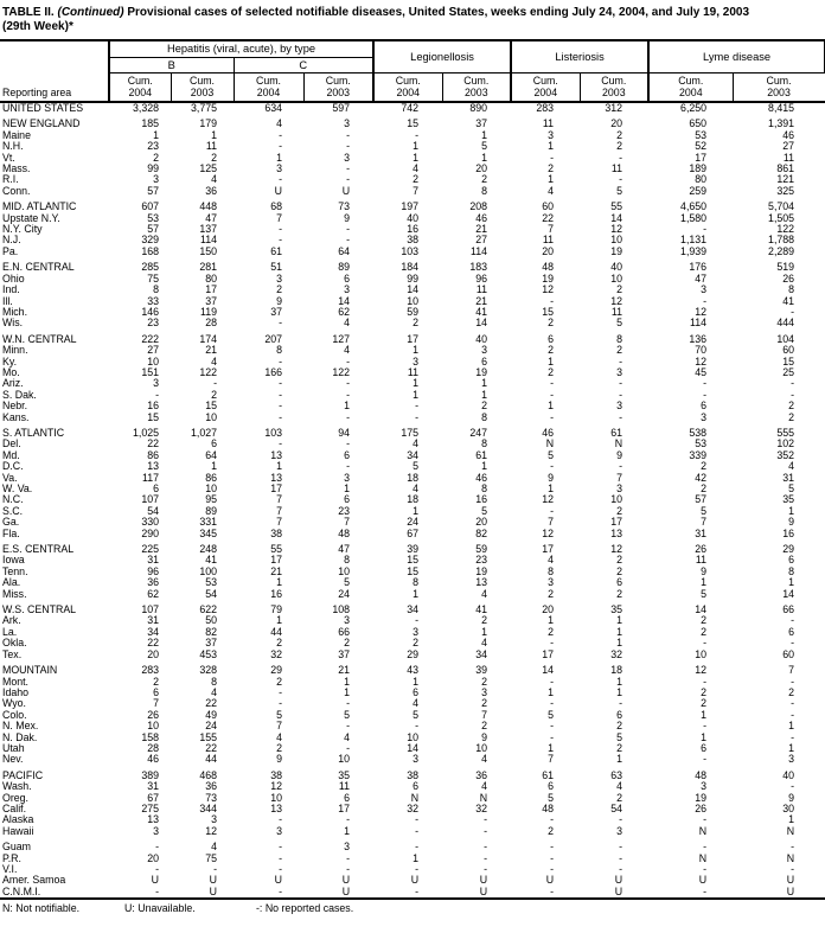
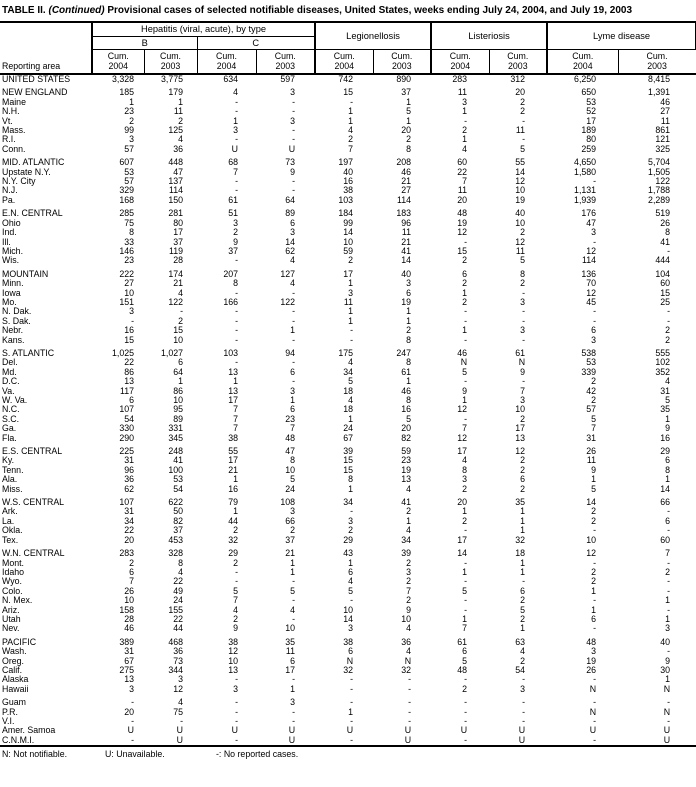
  TABLE II. (Continued) Provisional cases of selected notifiable diseases, United States, weeks ending July 24, 2004, and July 19, 2003
- (29th Week)*
  Reporting area	Hepatitis (viral, acute), by type	Legionellosis	Listeriosis	Lyme disease
  B	C
  Cum.2004	Cum.2003	Cum.2004	Cum.2003	Cum.2004	Cum.2003	Cum.2004	Cum.2003	Cum.2004	Cum.2003
  UNITED STATES	3,328	3,775	634	597	742	890	283	312	6,250	8,415
  NEW ENGLAND	185	179	4	3	15	37	11	20	650	1,391
  Maine	1	1	-	-	-	1	3	2	53	46
  N.H.	23	11	-	-	1	5	1	2	52	27
  Vt.	2	2	1	3	1	1	-	-	17	11
  Mass.	99	125	3	-	4	20	2	11	189	861
  R.I.	3	4	-	-	2	2	1	-	80	121
  Conn.	57	36	U	U	7	8	4	5	259	325
  MID. ATLANTIC	607	448	68	73	197	208	60	55	4,650	5,704
  Upstate N.Y.	53	47	7	9	40	46	22	14	1,580	1,505
  N.Y. City	57	137	-	-	16	21	7	12	-	122
  N.J.	329	114	-	-	38	27	11	10	1,131	1,788
  Pa.	168	150	61	64	103	114	20	19	1,939	2,289
  E.N. CENTRAL	285	281	51	89	184	183	48	40	176	519
  Ohio	75	80	3	6	99	96	19	10	47	26
  Ind.	8	17	2	3	14	11	12	2	3	8
  Ill.	33	37	9	14	10	21	-	12	-	41
  Mich.	146	119	37	62	59	41	15	11	12	-
  Wis.	23	28	-	4	2	14	2	5	114	444
- W.N. CENTRAL	222	174	207	127	17	40	6	8	136	104
+ MOUNTAIN	222	174	207	127	17	40	6	8	136	104
  Minn.	27	21	8	4	1	3	2	2	70	60
- Ky.	10	4	-	-	3	6	1	-	12	15
+ Iowa	10	4	-	-	3	6	1	-	12	15
  Mo.	151	122	166	122	11	19	2	3	45	25
- Ariz.	3	-	-	-	1	1	-	-	-	-
+ N. Dak.	3	-	-	-	1	1	-	-	-	-
  S. Dak.	-	2	-	-	1	1	-	-	-	-
  Nebr.	16	15	-	1	-	2	1	3	6	2
  Kans.	15	10	-	-	-	8	-	-	3	2
  S. ATLANTIC	1,025	1,027	103	94	175	247	46	61	538	555
  Del.	22	6	-	-	4	8	N	N	53	102
  Md.	86	64	13	6	34	61	5	9	339	352
  D.C.	13	1	1	-	5	1	-	-	2	4
  Va.	117	86	13	3	18	46	9	7	42	31
  W. Va.	6	10	17	1	4	8	1	3	2	5
  N.C.	107	95	7	6	18	16	12	10	57	35
  S.C.	54	89	7	23	1	5	-	2	5	1
  Ga.	330	331	7	7	24	20	7	17	7	9
  Fla.	290	345	38	48	67	82	12	13	31	16
  E.S. CENTRAL	225	248	55	47	39	59	17	12	26	29
- Iowa	31	41	17	8	15	23	4	2	11	6
+ Ky.	31	41	17	8	15	23	4	2	11	6
  Tenn.	96	100	21	10	15	19	8	2	9	8
  Ala.	36	53	1	5	8	13	3	6	1	1
  Miss.	62	54	16	24	1	4	2	2	5	14
  W.S. CENTRAL	107	622	79	108	34	41	20	35	14	66
  Ark.	31	50	1	3	-	2	1	1	2	-
  La.	34	82	44	66	3	1	2	1	2	6
  Okla.	22	37	2	2	2	4	-	1	-	-
  Tex.	20	453	32	37	29	34	17	32	10	60
- MOUNTAIN	283	328	29	21	43	39	14	18	12	7
+ W.N. CENTRAL	283	328	29	21	43	39	14	18	12	7
  Mont.	2	8	2	1	1	2	-	1	-	-
  Idaho	6	4	-	1	6	3	1	1	2	2
  Wyo.	7	22	-	-	4	2	-	-	2	-
  Colo.	26	49	5	5	5	7	5	6	1	-
  N. Mex.	10	24	7	-	-	2	-	2	-	1
- N. Dak.	158	155	4	4	10	9	-	5	1	-
+ Ariz.	158	155	4	4	10	9	-	5	1	-
  Utah	28	22	2	-	14	10	1	2	6	1
  Nev.	46	44	9	10	3	4	7	1	-	3
  PACIFIC	389	468	38	35	38	36	61	63	48	40
  Wash.	31	36	12	11	6	4	6	4	3	-
  Oreg.	67	73	10	6	N	N	5	2	19	9
  Calif.	275	344	13	17	32	32	48	54	26	30
  Alaska	13	3	-	-	-	-	-	-	-	1
  Hawaii	3	12	3	1	-	-	2	3	N	N
  Guam	-	4	-	3	-	-	-	-	-	-
  P.R.	20	75	-	-	1	-	-	-	N	N
  V.I.	-	-	-	-	-	-	-	-	-	-
  Amer. Samoa	U	U	U	U	U	U	U	U	U	U
  C.N.M.I.	-	U	-	U	-	U	-	U	-	U
  N: Not notifiable. U: Unavailable. -: No reported cases.
